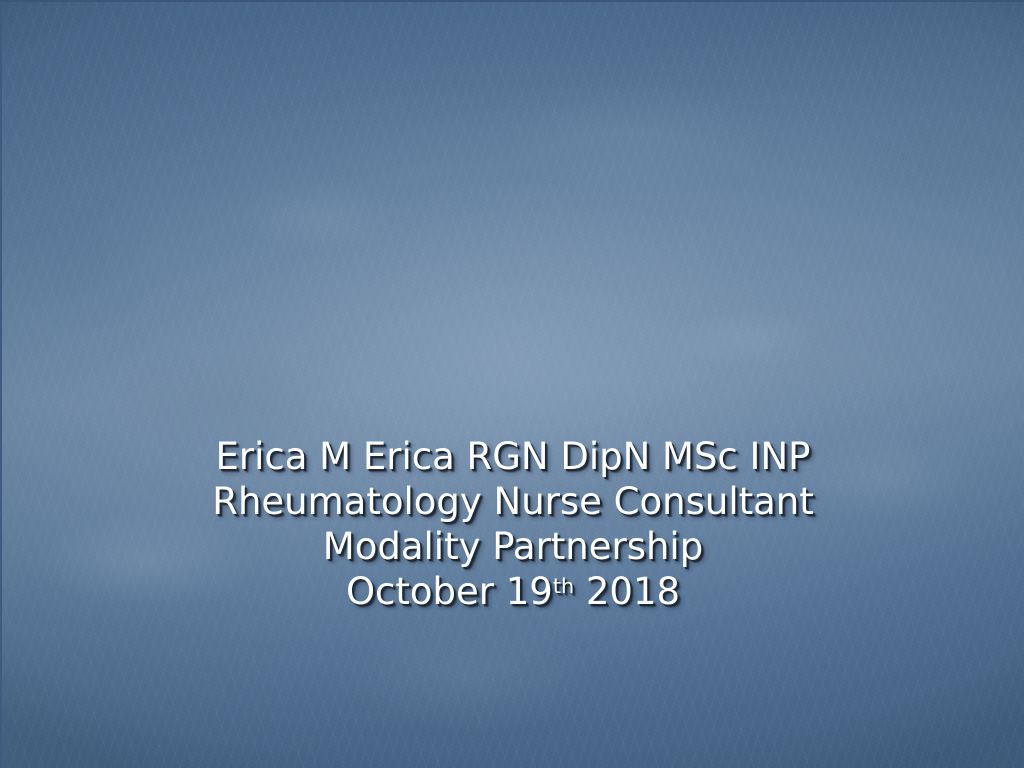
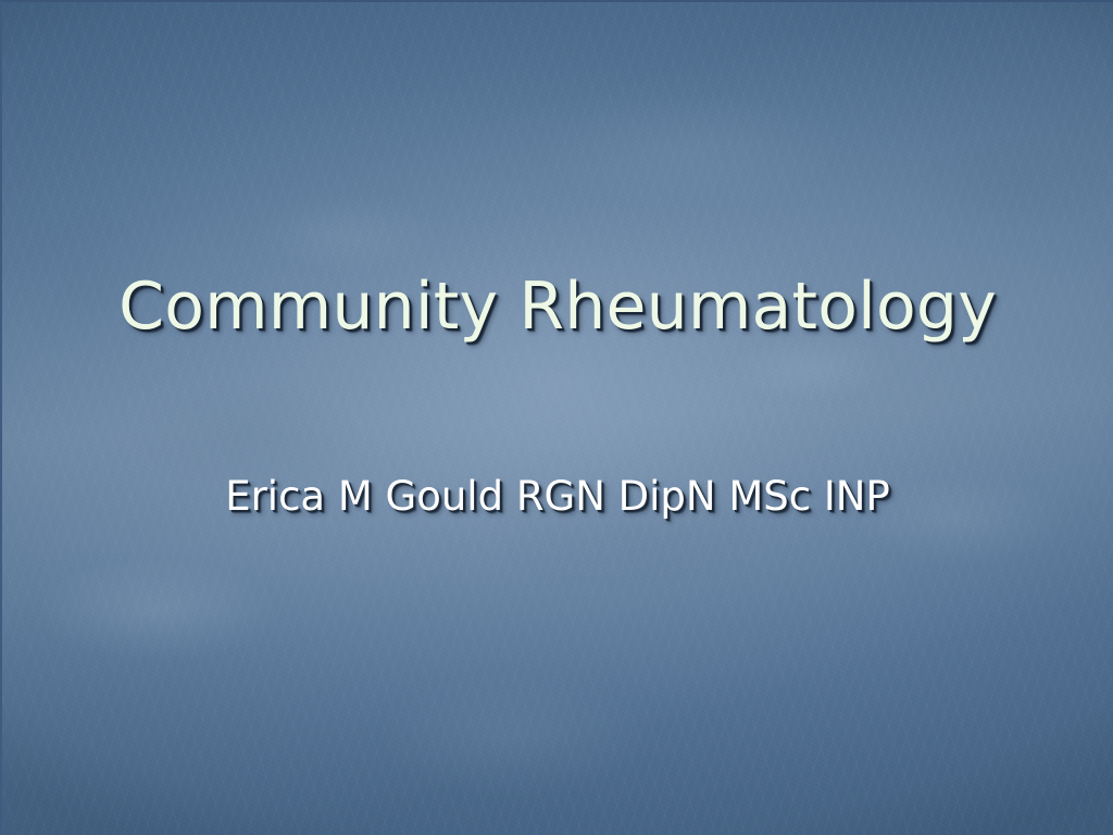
+ Community Rheumatology
- Erica M Erica RGN DipN MSc INP
+ Erica M Gould RGN DipN MSc INP
- Rheumatology Nurse Consultant
- Modality Partnership
- October 19th 2018
